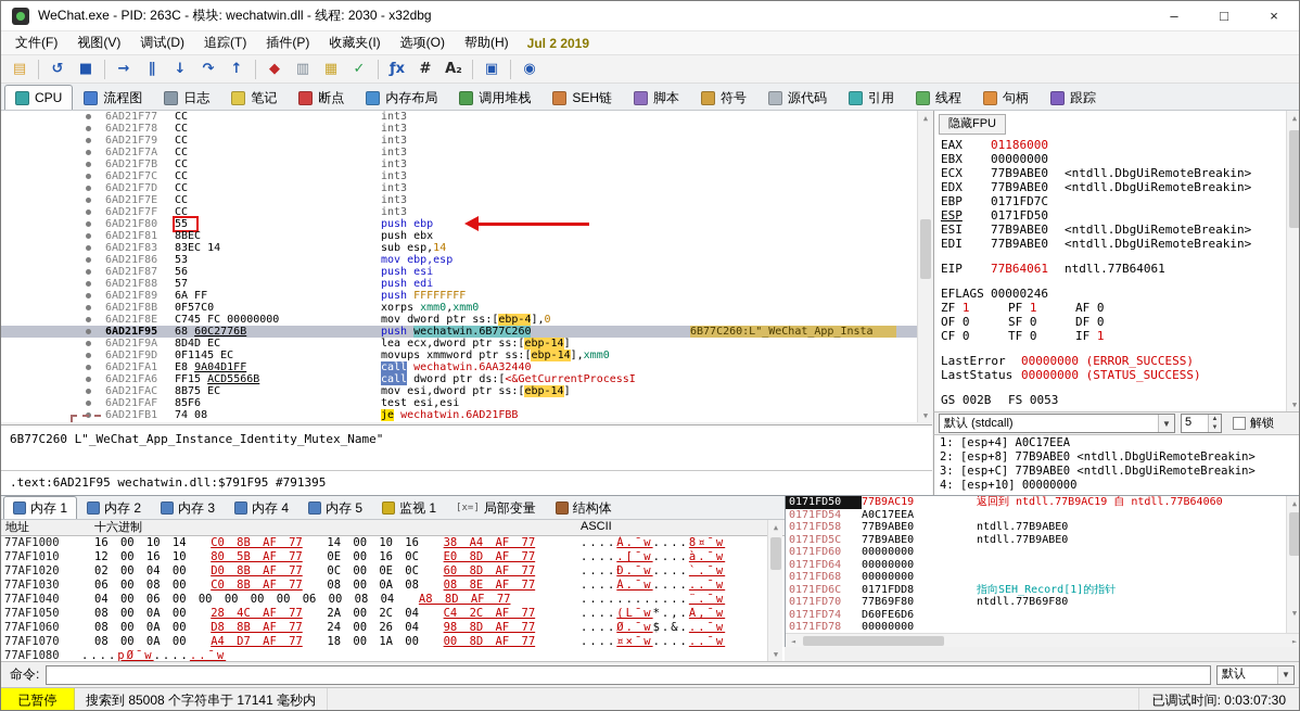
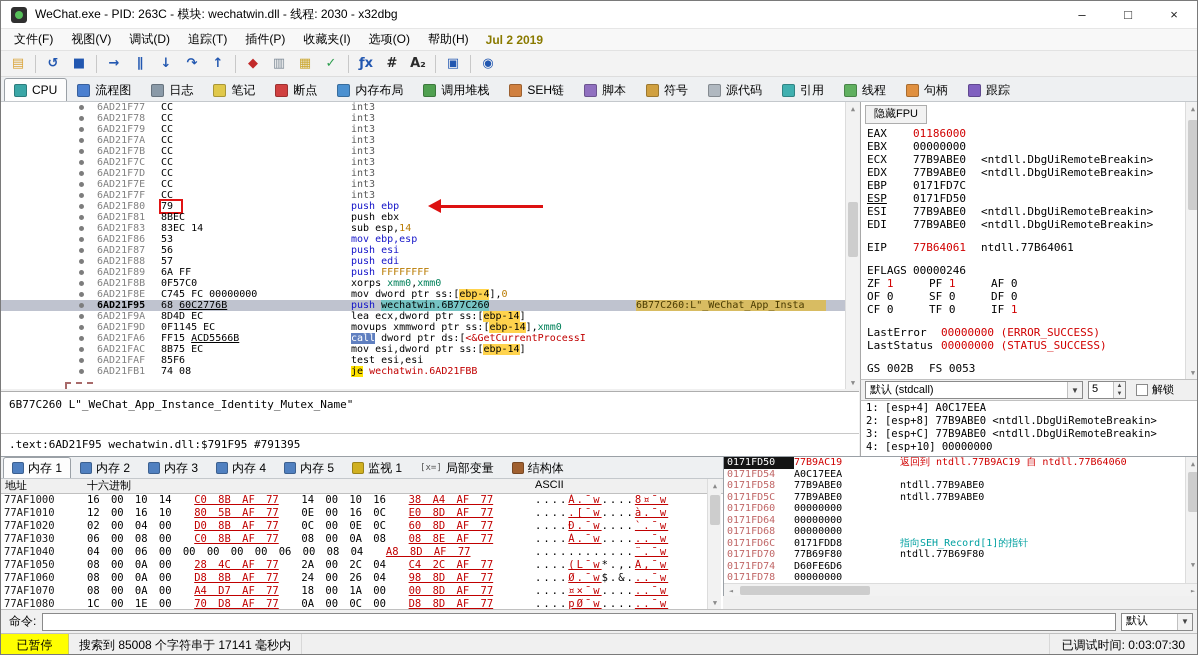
  WeChat.exe - PID: 263C - 模块: wechatwin.dll - 线程: 2030 - x32dbg
  –
  □
  ×
  文件(F)
  视图(V)
  调试(D)
  追踪(T)
  插件(P)
  收藏夹(I)
  选项(O)
  帮助(H)
  Jul 2 2019
  ▤
  ↺
  ■
  →
  ∥
  ↓
  ↷
  ↑
  ◆
  ▥
  ▦
  ✓
  ƒx
  #
  A₂
  ▣
  ◉
  CPU
  流程图
  日志
  笔记
  断点
  内存布局
  调用堆栈
  SEH链
  脚本
  符号
  源代码
  引用
  线程
  句柄
  跟踪
  6AD21F77
  CC
  int3
  6AD21F78
  CC
  int3
  6AD21F79
  CC
  int3
  6AD21F7A
  CC
  int3
  6AD21F7B
  CC
  int3
  6AD21F7C
  CC
  int3
  6AD21F7D
  CC
  int3
  6AD21F7E
  CC
  int3
  6AD21F7F
  CC
  int3
  6AD21F80
- 55
+ 79
  push ebp
  6AD21F81
  8BEC
  push ebx
  6AD21F83
  83EC 14
  sub esp,14
  6AD21F86
  53
  mov ebp,esp
  6AD21F87
  56
  push esi
  6AD21F88
  57
  push edi
  6AD21F89
  6A FF
  push FFFFFFFF
  6AD21F8B
  0F57C0
  xorps xmm0,xmm0
  6AD21F8E
  C745 FC 00000000
  mov dword ptr ss:[ebp-4],0
  6AD21F95
  68 60C2776B
  push wechatwin.6B77C260
  6B77C260:L"_WeChat_App_Insta
  6AD21F9A
  8D4D EC
  lea ecx,dword ptr ss:[ebp-14]
  6AD21F9D
  0F1145 EC
  movups xmmword ptr ss:[ebp-14],xmm0
- 6AD21FA1
- E8 9A04D1FF
- call wechatwin.6AA32440
  6AD21FA6
  FF15 ACD5566B
  call dword ptr ds:[<&GetCurrentProcessI
  6AD21FAC
  8B75 EC
  mov esi,dword ptr ss:[ebp-14]
  6AD21FAF
  85F6
  test esi,esi
  6AD21FB1
  74 08
  je wechatwin.6AD21FBB
  ▲
  ▼
  6B77C260 L"_WeChat_App_Instance_Identity_Mutex_Name"
  .text:6AD21F95 wechatwin.dll:$791F95 #791395
  隐藏FPU
  EAX 01186000
  EBX 00000000
  ECX 77B9ABE0 <ntdll.DbgUiRemoteBreakin>
  EDX 77B9ABE0 <ntdll.DbgUiRemoteBreakin>
  EBP 0171FD7C
  ESP 0171FD50
  ESI 77B9ABE0 <ntdll.DbgUiRemoteBreakin>
  EDI 77B9ABE0 <ntdll.DbgUiRemoteBreakin>
  EIP 77B64061 ntdll.77B64061
  EFLAGS 00000246
  ZF 1 PF 1 AF 0
  OF 0 SF 0 DF 0
  CF 0 TF 0 IF 1
  LastError 00000000 (ERROR_SUCCESS)
  LastStatus 00000000 (STATUS_SUCCESS)
  GS 002B FS 0053
  ▲
  ▼
  默认 (stdcall)
  ▼
  5
  解锁
  1: [esp+4] A0C17EEA
  2: [esp+8] 77B9ABE0 <ntdll.DbgUiRemoteBreakin>
  3: [esp+C] 77B9ABE0 <ntdll.DbgUiRemoteBreakin>
  4: [esp+10] 00000000
  内存 1
  内存 2
  内存 3
  内存 4
  内存 5
  监视 1
  [x=]
  局部变量
  结构体
  地址
  十六进制
  ASCII
  77AF1000
  16 00 10 14 C0 8B AF 77 14 00 10 16 38 A4 AF 77
  ....À.¯w....8¤¯w
  77AF1010
  12 00 16 10 80 5B AF 77 0E 00 16 0C E0 8D AF 77
  .....[¯w....à.¯w
  77AF1020
  02 00 04 00 D0 8B AF 77 0C 00 0E 0C 60 8D AF 77
  ....Ð.¯w....`.¯w
  77AF1030
  06 00 08 00 C0 8B AF 77 08 00 0A 08 08 8E AF 77
  ....À.¯w......¯w
  77AF1040
  04 00 06 00 00 00 00 00 06 00 08 04 A8 8D AF 77
  ............¨.¯w
  77AF1050
  08 00 0A 00 28 4C AF 77 2A 00 2C 04 C4 2C AF 77
  ....(L¯w*.,.Ä,¯w
  77AF1060
  08 00 0A 00 D8 8B AF 77 24 00 26 04 98 8D AF 77
  ....Ø.¯w$.&...¯w
  77AF1070
  08 00 0A 00 A4 D7 AF 77 18 00 1A 00 00 8D AF 77
  ....¤×¯w......¯w
  77AF1080
+ 1C 00 1E 00 70 D8 AF 77 0A 00 0C 00 D8 8D AF 77
  ....pØ¯w......¯w
  ▲
  ▼
  0171FD50
  77B9AC19
  返回到 ntdll.77B9AC19 自 ntdll.77B64060
  0171FD54
  A0C17EEA
  0171FD58
  77B9ABE0
  ntdll.77B9ABE0
  0171FD5C
  77B9ABE0
  ntdll.77B9ABE0
  0171FD60
  00000000
  0171FD64
  00000000
  0171FD68
  00000000
  0171FD6C
  0171FDD8
  指向SEH_Record[1]的指针
  0171FD70
  77B69F80
  ntdll.77B69F80
  0171FD74
  D60FE6D6
  0171FD78
  00000000
  ▲
  ▼
  ◄
  ►
  命令:
  默认
  ▼
  已暂停
  搜索到 85008 个字符串于 17141 毫秒内
  已调试时间: 0:03:07:30
